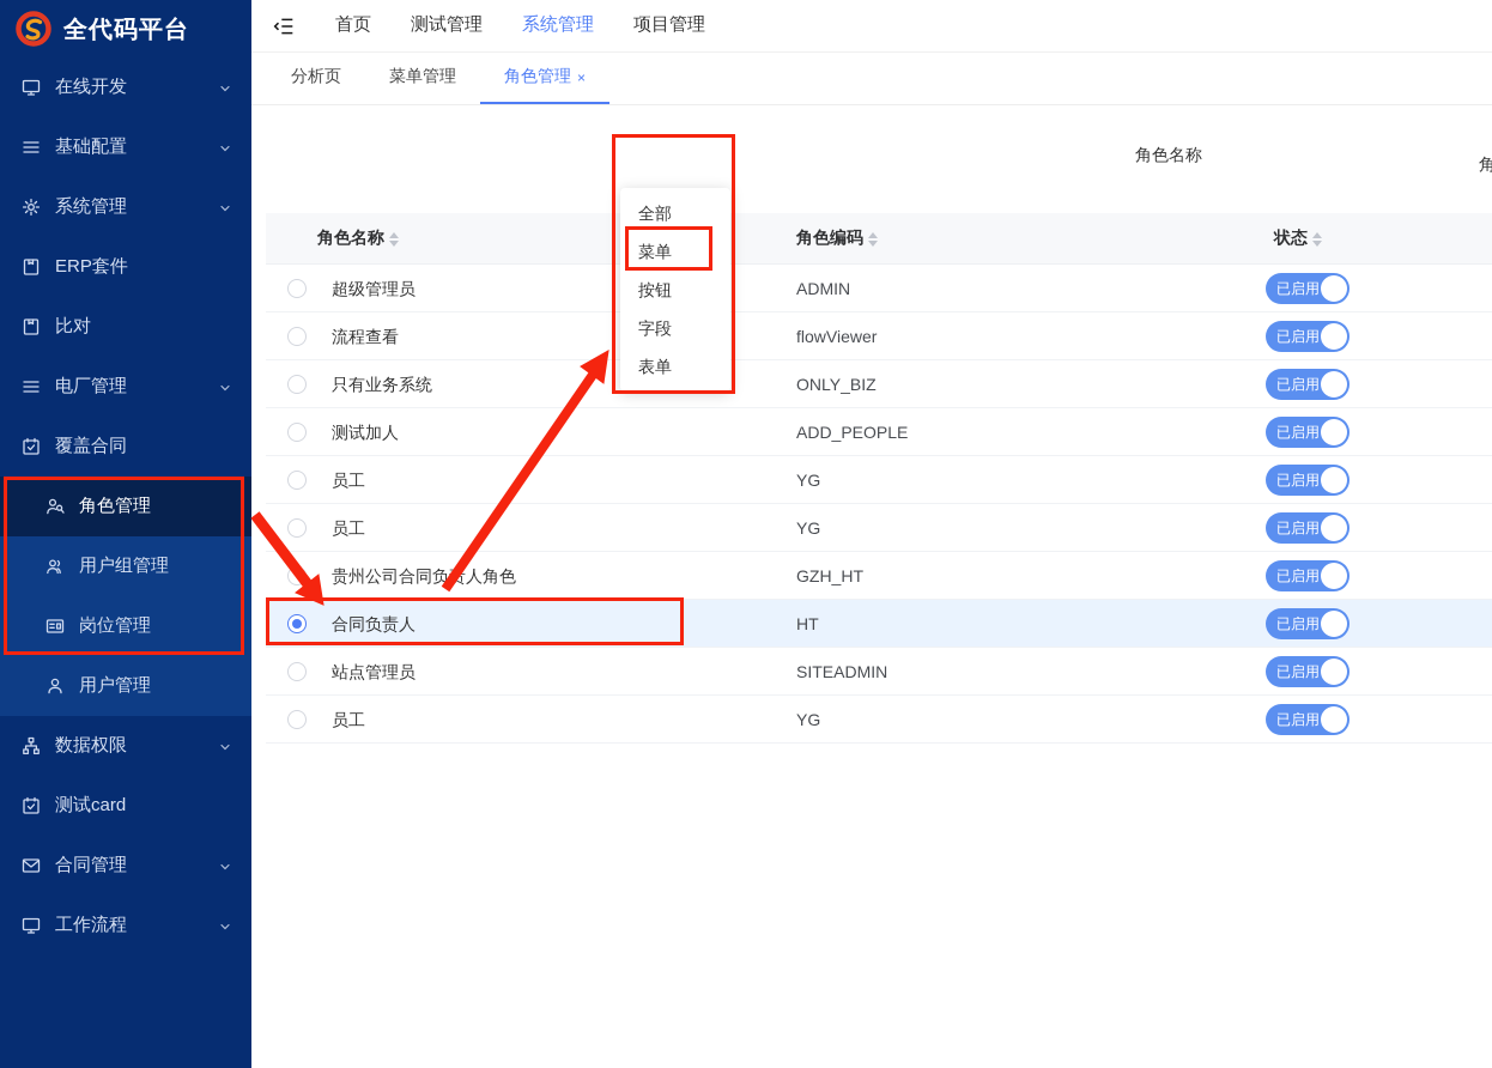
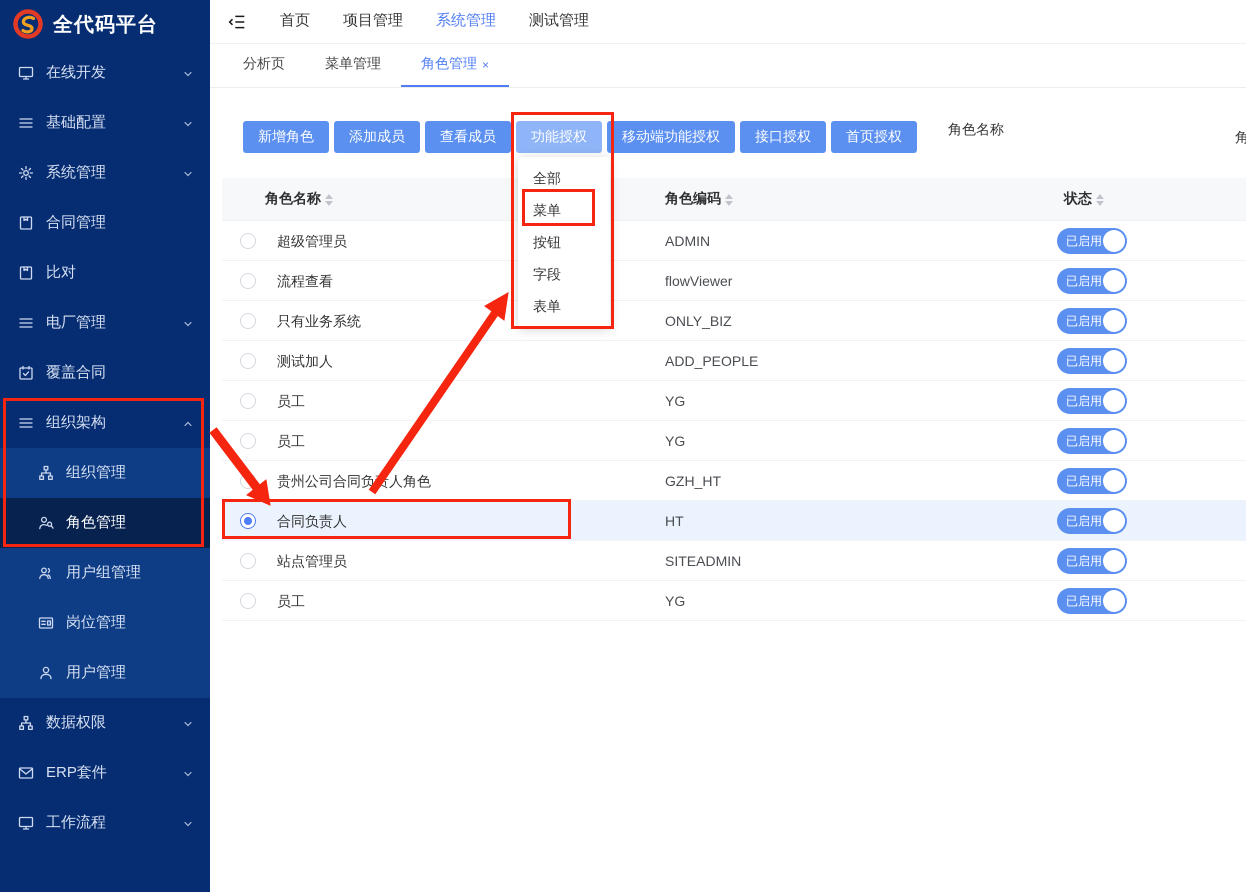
  全代码平台
  在线开发
  基础配置
  系统管理
- ERP套件
+ 合同管理
  比对
  电厂管理
  覆盖合同
+ 组织架构
+ 组织管理
  角色管理
  用户组管理
  岗位管理
  用户管理
  数据权限
- 测试card
- 合同管理
+ ERP套件
  工作流程
  首页
- 测试管理
+ 项目管理
  系统管理
- 项目管理
+ 测试管理
  分析页
  菜单管理
  角色管理
  ×
+ 新增角色
+ 添加成员
+ 查看成员
+ 功能授权
+ 移动端功能授权
+ 接口授权
+ 首页授权
  角色名称
  角
  角色名称
  角色编码
  状态
  超级管理员
  ADMIN
  已启用
  流程查看
  flowViewer
  已启用
  只有业务系统
  ONLY_BIZ
  已启用
  测试加人
  ADD_PEOPLE
  已启用
  员工
  YG
  已启用
  员工
  YG
  已启用
  贵州公司合同负人角色
  GZH_HT
  已启用
  合同负责人
  HT
  已启用
  站点管理员
  SITEADMIN
  已启用
  员工
  YG
  已启用
  全部
  菜单
  按钮
  字段
  表单
